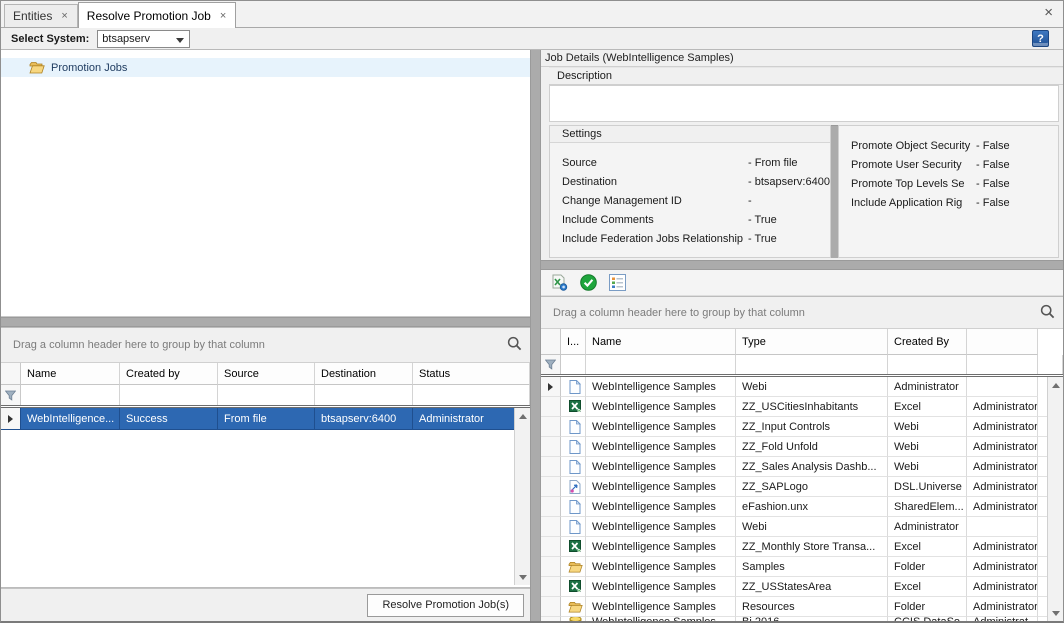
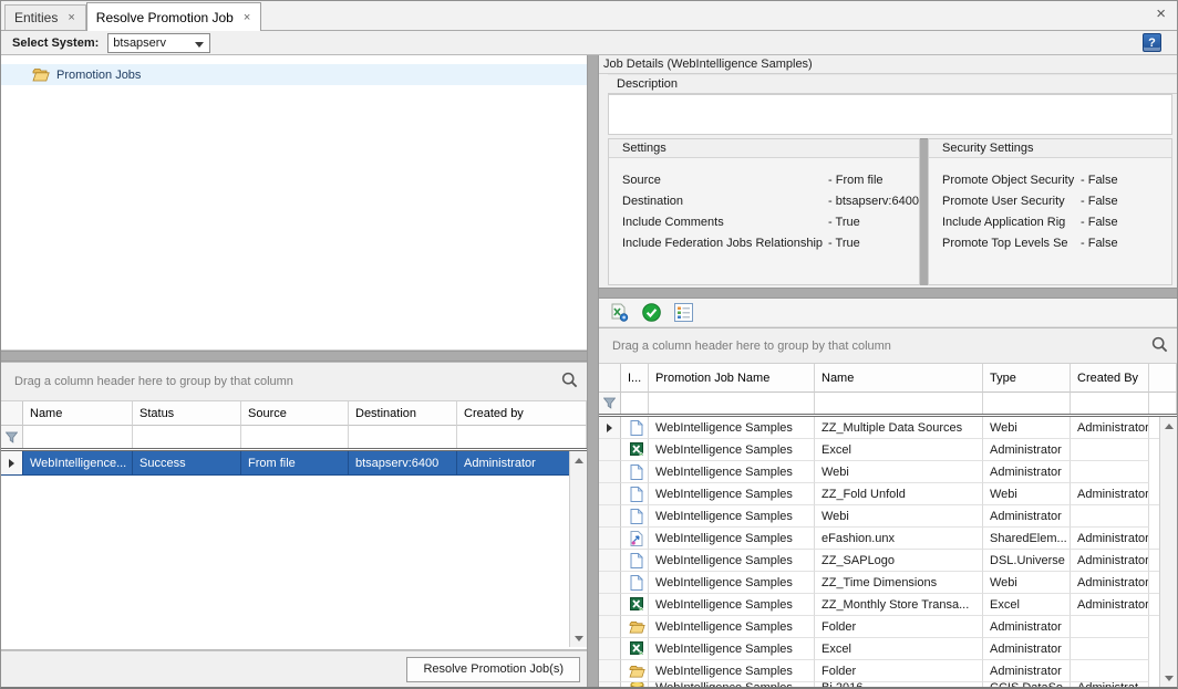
  Entities
  ×
  Resolve Promotion Job
  ×
  ×
  Select System:
  btsapserv
  ?
  Promotion Jobs
  Drag a column header here to group by that column
  Name
- Created by
+ Status
  Source
  Destination
- Status
+ Created by
  WebIntelligence...
  Success
  From file
  btsapserv:6400
  Administrator
  Resolve Promotion Job(s)
  Job Details (WebIntelligence Samples)
  Description
  Settings
  Source
  - From file
  Destination
  - btsapserv:6400
- Change Management ID
- -
  Include Comments
  - True
  Include Federation Jobs Relationship
  - True
+ Security Settings
  Promote Object Security
  - False
  Promote User Security
  - False
- Promote Top Levels Se
+ Include Application Rig
  - False
- Include Application Rig
+ Promote Top Levels Se
  - False
  Drag a column header here to group by that column
  I...
+ Promotion Job Name
  Name
  Type
  Created By
  WebIntelligence Samples
+ ZZ_Multiple Data Sources
  Webi
  Administrator
  WebIntelligence Samples
- ZZ_USCitiesInhabitants
  Excel
  Administrator
  WebIntelligence Samples
- ZZ_Input Controls
  Webi
  Administrator
  WebIntelligence Samples
  ZZ_Fold Unfold
  Webi
  Administrator
  WebIntelligence Samples
- ZZ_Sales Analysis Dashb...
  Webi
  Administrator
  WebIntelligence Samples
- ZZ_SAPLogo
+ eFashion.unx
- DSL.Universe
+ SharedElem...
  Administrator
  WebIntelligence Samples
- eFashion.unx
+ ZZ_SAPLogo
- SharedElem...
+ DSL.Universe
  Administrator
  WebIntelligence Samples
+ ZZ_Time Dimensions
  Webi
  Administrator
  WebIntelligence Samples
  ZZ_Monthly Store Transa...
  Excel
  Administrator
  WebIntelligence Samples
- Samples
  Folder
  Administrator
  WebIntelligence Samples
- ZZ_USStatesArea
  Excel
  Administrator
  WebIntelligence Samples
- Resources
  Folder
  Administrator
